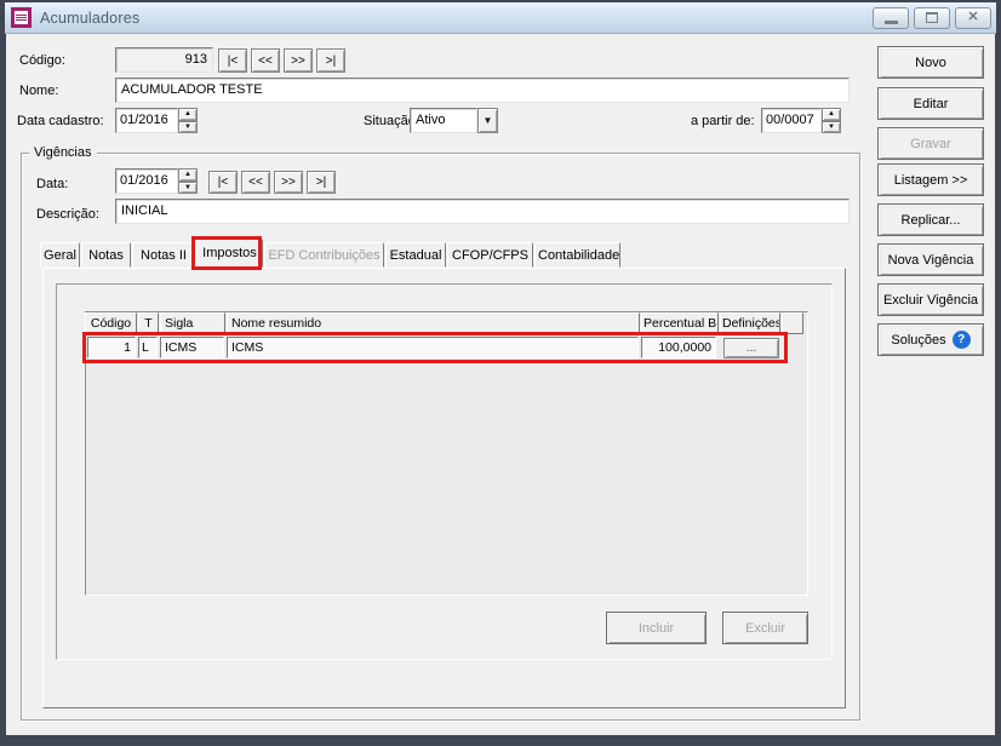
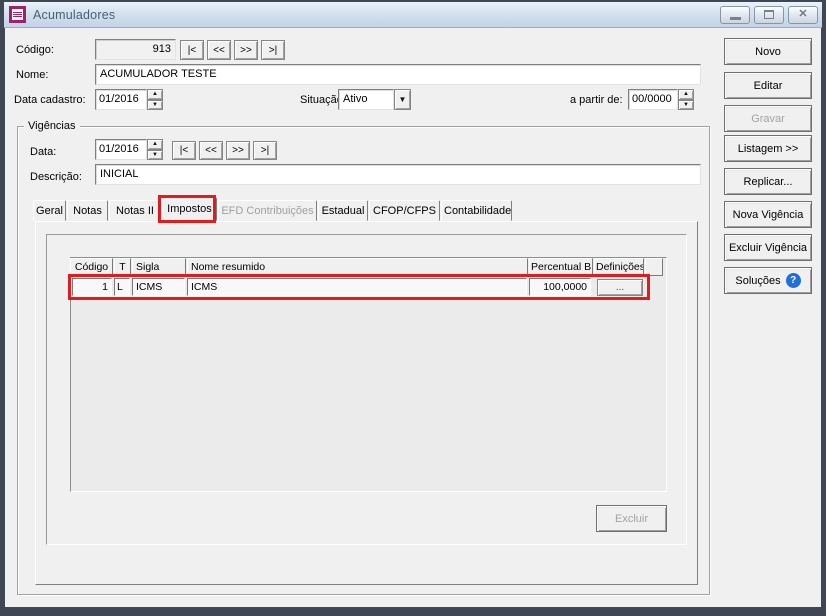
  Acumuladores
  ✕
  Código:
  913
  |<
  <<
  >>
  >|
  Nome:
  ACUMULADOR TESTE
  Data cadastro:
  01/2016
  Situaçã
  Ativo
  ▼
  a partir de:
- 00/0007
+ 00/0000
  Vigências
  Data:
  01/2016
  |<
  <<
  >>
  >|
  Descrição:
  INICIAL
  Geral
  Notas
  Notas II
  Impostos
  EFD Contribuições
  Estadual
  CFOP/CFPS
  Contabilidade
  Código
  T
  Sigla
  Nome resumido
  Percentual B.
  Definições
  1
  L
  ICMS
  ICMS
  100,0000
  ...
- Incluir
  Excluir
  Novo
  Editar
  Gravar
  Listagem >>
  Replicar...
  Nova Vigência
  Excluir Vigência
  Soluções
  ?
